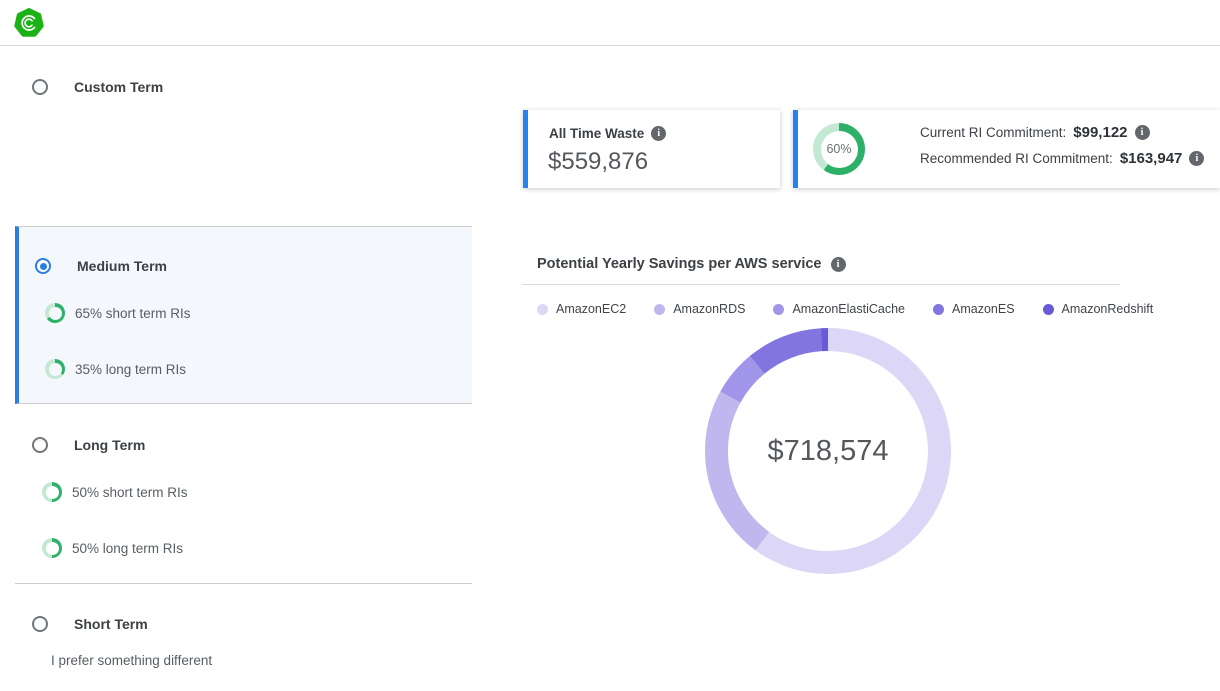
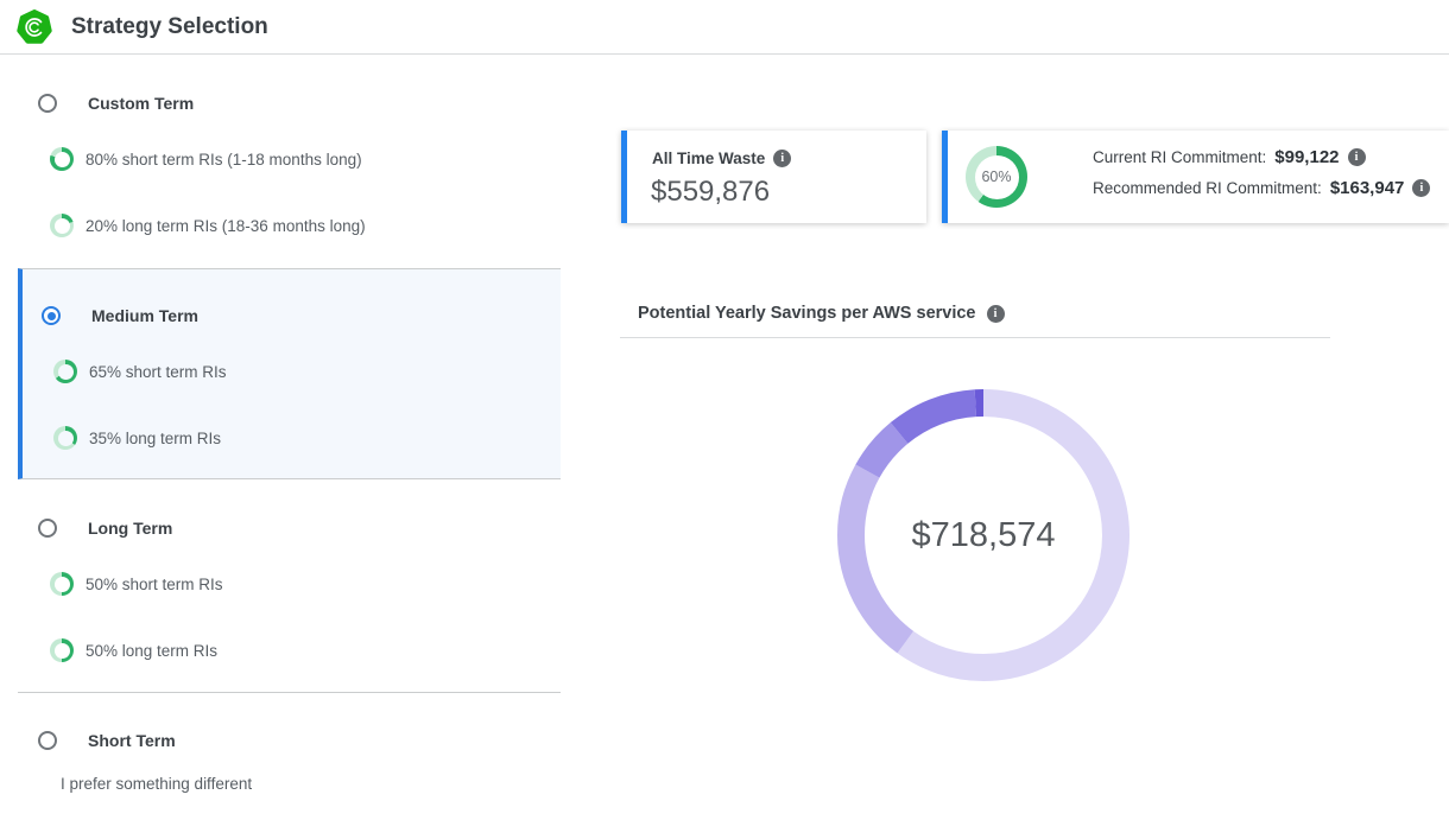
+ Strategy Selection
  Custom Term
+ 80% short term RIs (1-18 months long)
+ 20% long term RIs (18-36 months long)
  Medium Term
  65% short term RIs
  35% long term RIs
  Long Term
  50% short term RIs
  50% long term RIs
  Short Term
  I prefer something different
  All Time Waste
  i
  $559,876
  60%
  Current RI Commitment:
  $99,122
  i
  Recommended RI Commitment:
  $163,947
  i
  Potential Yearly Savings per AWS service
  i
- AmazonEC2
- AmazonRDS
- AmazonElastiCache
- AmazonES
- AmazonRedshift
  $718,574
